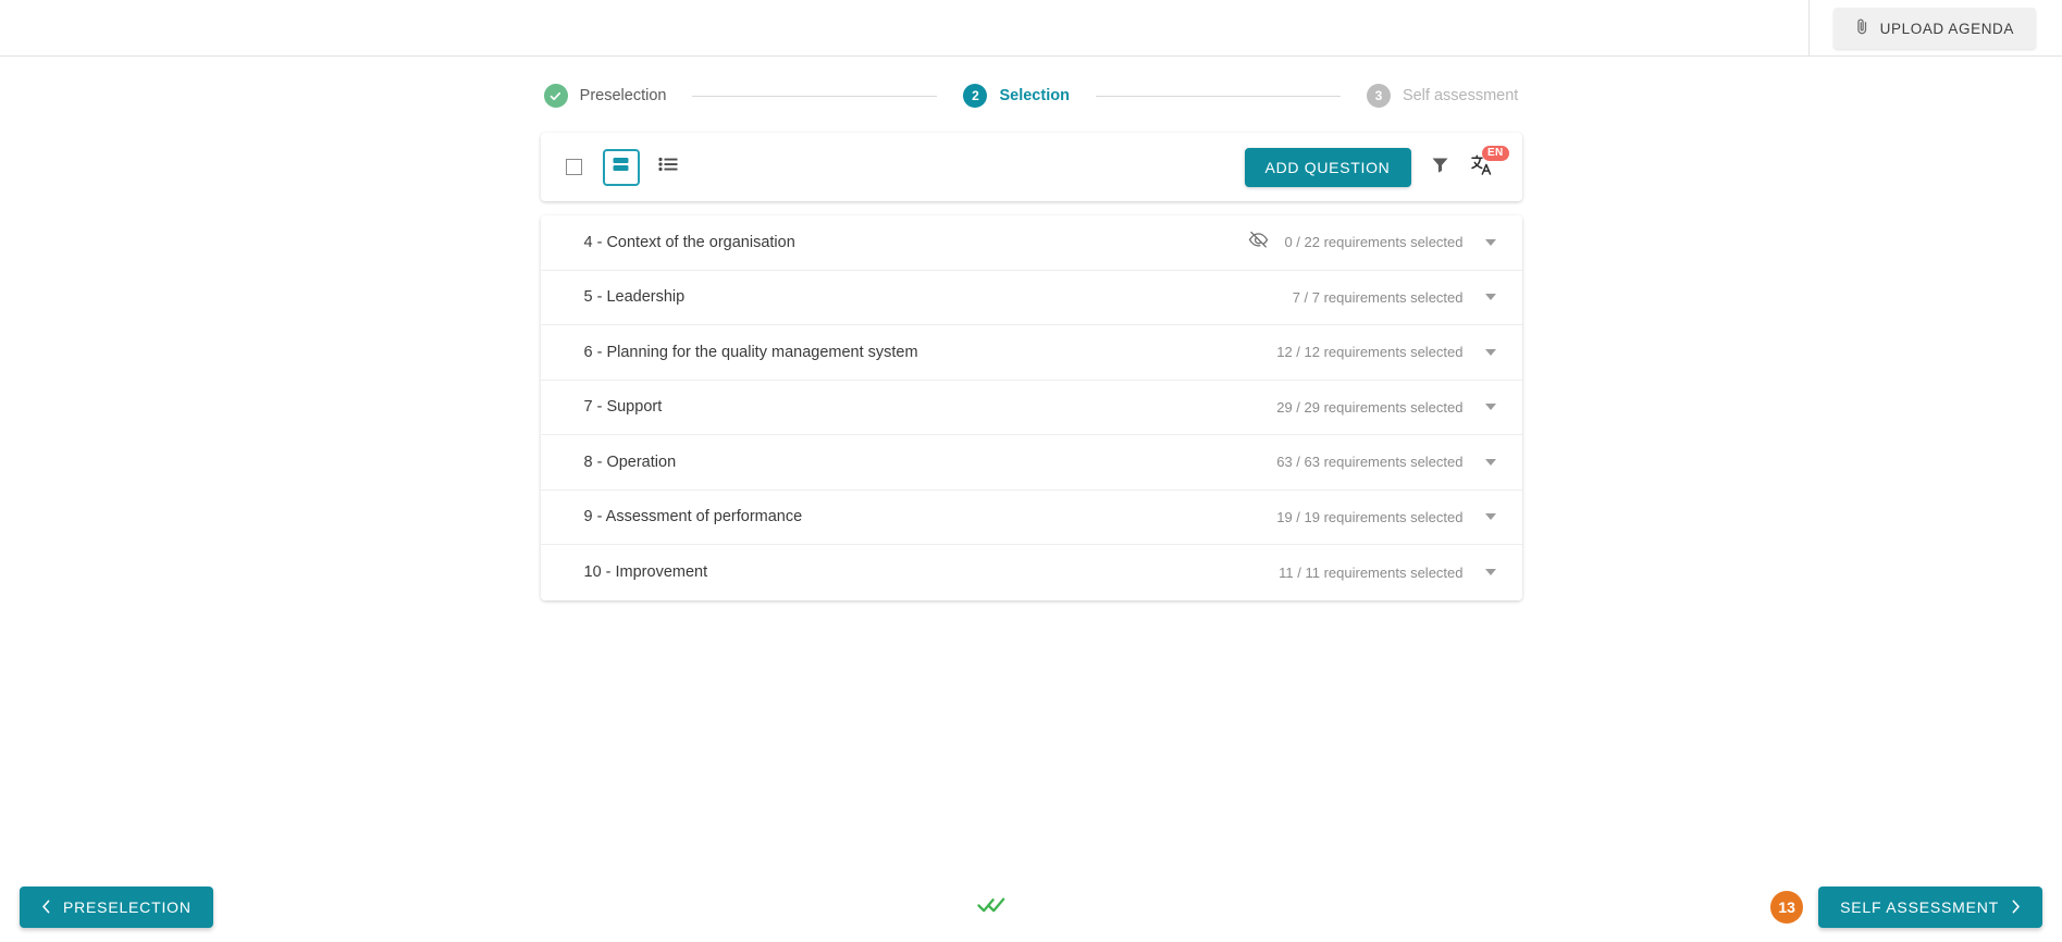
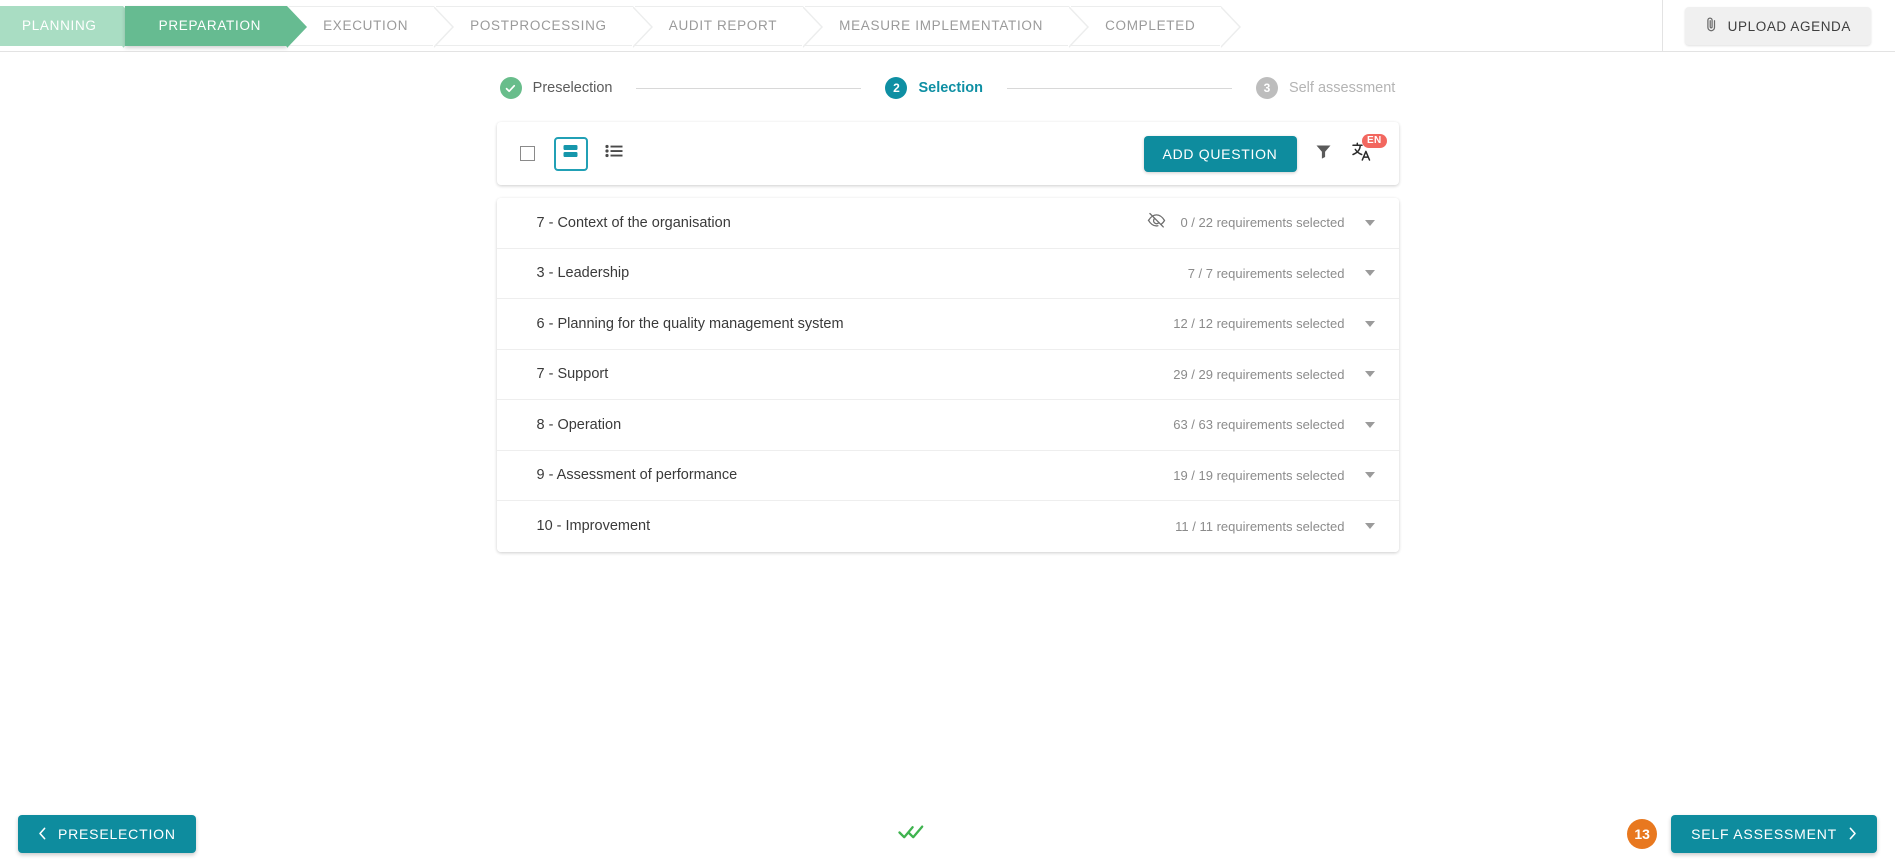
+ PLANNING
+ PREPARATION
+ EXECUTION
+ POSTPROCESSING
+ AUDIT REPORT
+ MEASURE IMPLEMENTATION
+ COMPLETED
  UPLOAD AGENDA
  Preselection
  2
  Selection
  3
  Self assessment
  ADD QUESTION
  EN
- 4 - Context of the organisation
+ 7 - Context of the organisation
  0 / 22 requirements selected
- 5 - Leadership
+ 3 - Leadership
  7 / 7 requirements selected
  6 - Planning for the quality management system
  12 / 12 requirements selected
  7 - Support
  29 / 29 requirements selected
  8 - Operation
  63 / 63 requirements selected
  9 - Assessment of performance
  19 / 19 requirements selected
  10 - Improvement
  11 / 11 requirements selected
  PRESELECTION
  13
  SELF ASSESSMENT
